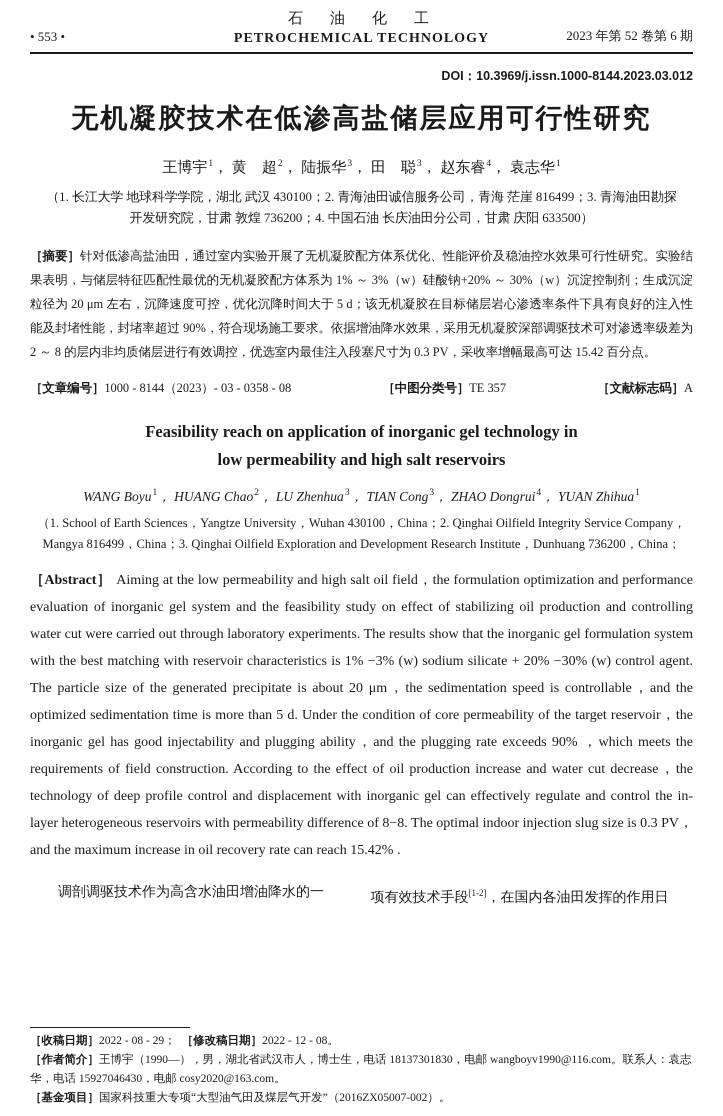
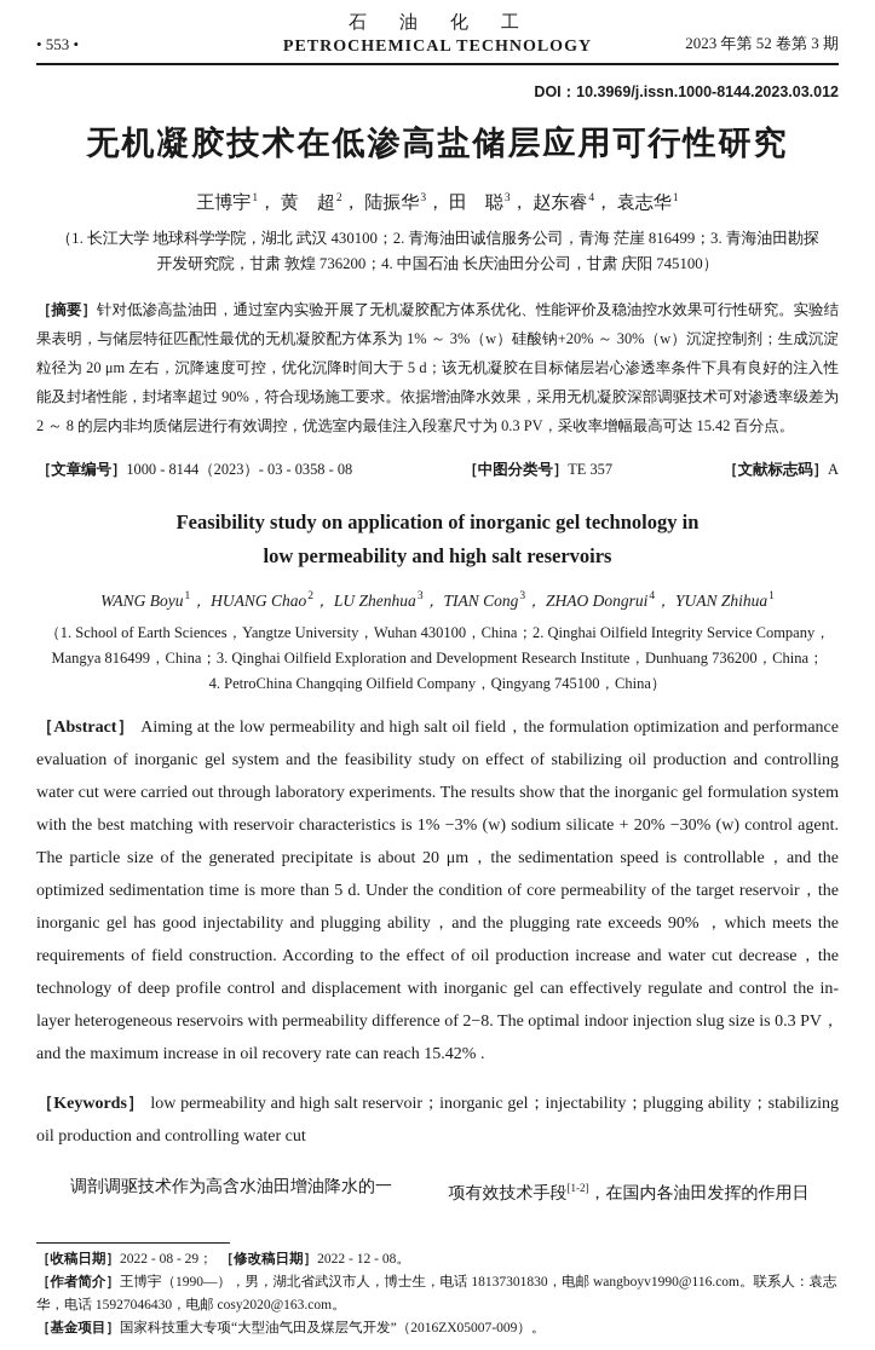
  • 553 •
  石 油 化 工
  PETROCHEMICAL TECHNOLOGY
- 2023 年第 52 卷第 6 期
+ 2023 年第 52 卷第 3 期
  DOI：10.3969/j.issn.1000-8144.2023.03.012
  无机凝胶技术在低渗高盐储层应用可行性研究
  王博宇1， 黄 超2， 陆振华3， 田 聪3， 赵东睿4， 袁志华1
  （1. 长江大学 地球科学学院，湖北 武汉 430100；2. 青海油田诚信服务公司，青海 茫崖 816499；3. 青海油田勘探
- 开发研究院，甘肃 敦煌 736200；4. 中国石油 长庆油田分公司，甘肃 庆阳 633500）
+ 开发研究院，甘肃 敦煌 736200；4. 中国石油 长庆油田分公司，甘肃 庆阳 745100）
  ［摘要］针对低渗高盐油田，通过室内实验开展了无机凝胶配方体系优化、性能评价及稳油控水效果可行性研究。实验结果表明，与储层特征匹配性最优的无机凝胶配方体系为 1% ～ 3%（w）硅酸钠+20% ～ 30%（w）沉淀控制剂；生成沉淀粒径为 20 μm 左右，沉降速度可控，优化沉降时间大于 5 d；该无机凝胶在目标储层岩心渗透率条件下具有良好的注入性能及封堵性能，封堵率超过 90%，符合现场施工要求。依据增油降水效果，采用无机凝胶深部调驱技术可对渗透率级差为 2 ～ 8 的层内非均质储层进行有效调控，优选室内最佳注入段塞尺寸为 0.3 PV，采收率增幅最高可达 15.42 百分点。
  ［文章编号］1000 - 8144（2023）- 03 - 0358 - 08
  ［中图分类号］TE 357
  ［文献标志码］A
- Feasibility reach on application of inorganic gel technology in
+ Feasibility study on application of inorganic gel technology in
  low permeability and high salt reservoirs
  WANG Boyu1， HUANG Chao2， LU Zhenhua3， TIAN Cong3， ZHAO Dongrui4， YUAN Zhihua1
  （1. School of Earth Sciences，Yangtze University，Wuhan 430100，China；2. Qinghai Oilfield Integrity Service Company，
  Mangya 816499，China；3. Qinghai Oilfield Exploration and Development Research Institute，Dunhuang 736200，China；
+ 4. PetroChina Changqing Oilfield Company，Qingyang 745100，China）
- ［Abstract］ Aiming at the low permeability and high salt oil field，the formulation optimization and performance evaluation of inorganic gel system and the feasibility study on effect of stabilizing oil production and controlling water cut were carried out through laboratory experiments. The results show that the inorganic gel formulation system with the best matching with reservoir characteristics is 1% −3% (w) sodium silicate + 20% −30% (w) control agent. The particle size of the generated precipitate is about 20 μm，the sedimentation speed is controllable，and the optimized sedimentation time is more than 5 d. Under the condition of core permeability of the target reservoir，the inorganic gel has good injectability and plugging ability，and the plugging rate exceeds 90% ，which meets the requirements of field construction. According to the effect of oil production increase and water cut decrease，the technology of deep profile control and displacement with inorganic gel can effectively regulate and control the in-layer heterogeneous reservoirs with permeability difference of 8−8. The optimal indoor injection slug size is 0.3 PV，and the maximum increase in oil recovery rate can reach 15.42% .
+ ［Abstract］ Aiming at the low permeability and high salt oil field，the formulation optimization and performance evaluation of inorganic gel system and the feasibility study on effect of stabilizing oil production and controlling water cut were carried out through laboratory experiments. The results show that the inorganic gel formulation system with the best matching with reservoir characteristics is 1% −3% (w) sodium silicate + 20% −30% (w) control agent. The particle size of the generated precipitate is about 20 μm，the sedimentation speed is controllable，and the optimized sedimentation time is more than 5 d. Under the condition of core permeability of the target reservoir，the inorganic gel has good injectability and plugging ability，and the plugging rate exceeds 90% ，which meets the requirements of field construction. According to the effect of oil production increase and water cut decrease，the technology of deep profile control and displacement with inorganic gel can effectively regulate and control the in-layer heterogeneous reservoirs with permeability difference of 2−8. The optimal indoor injection slug size is 0.3 PV，and the maximum increase in oil recovery rate can reach 15.42% .
+ ［Keywords］ low permeability and high salt reservoir；inorganic gel；injectability；plugging ability；stabilizing oil production and controlling water cut
  调剖调驱技术作为高含水油田增油降水的一
  项有效技术手段[1-2]，在国内各油田发挥的作用日
  ［收稿日期］2022 - 08 - 29； ［修改稿日期］2022 - 12 - 08。
  ［作者简介］王博宇（1990—），男，湖北省武汉市人，博士生，电话 18137301830，电邮 wangboyv1990@116.com。联系人：袁志华，电话 15927046430，电邮 cosy2020@163.com。
- ［基金项目］国家科技重大专项“大型油气田及煤层气开发”（2016ZX05007-002）。
+ ［基金项目］国家科技重大专项“大型油气田及煤层气开发”（2016ZX05007-009）。
